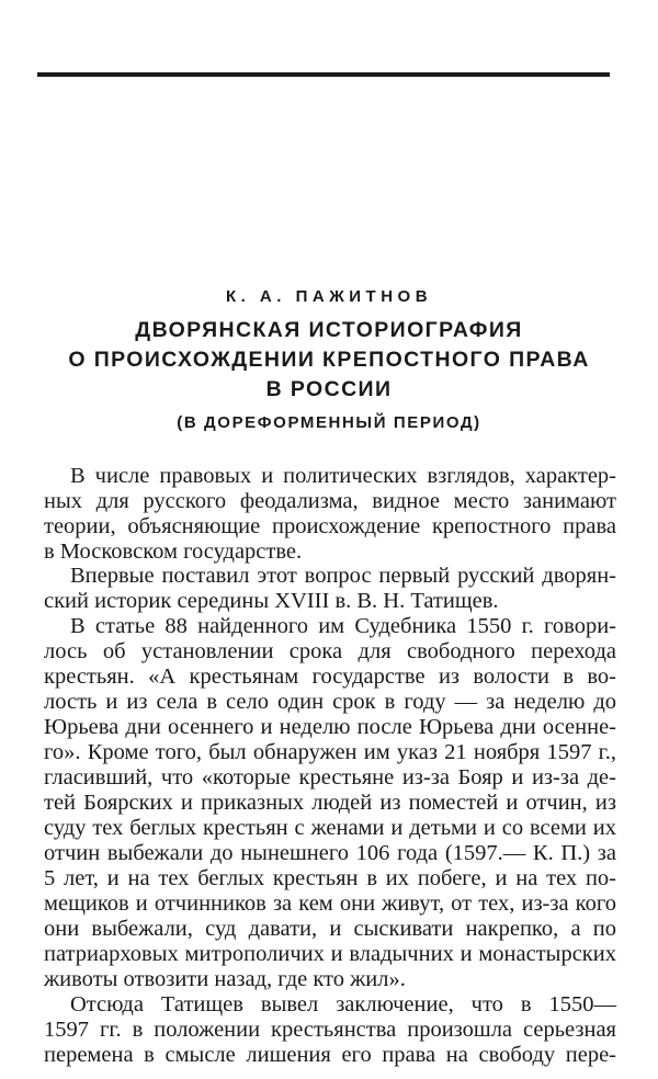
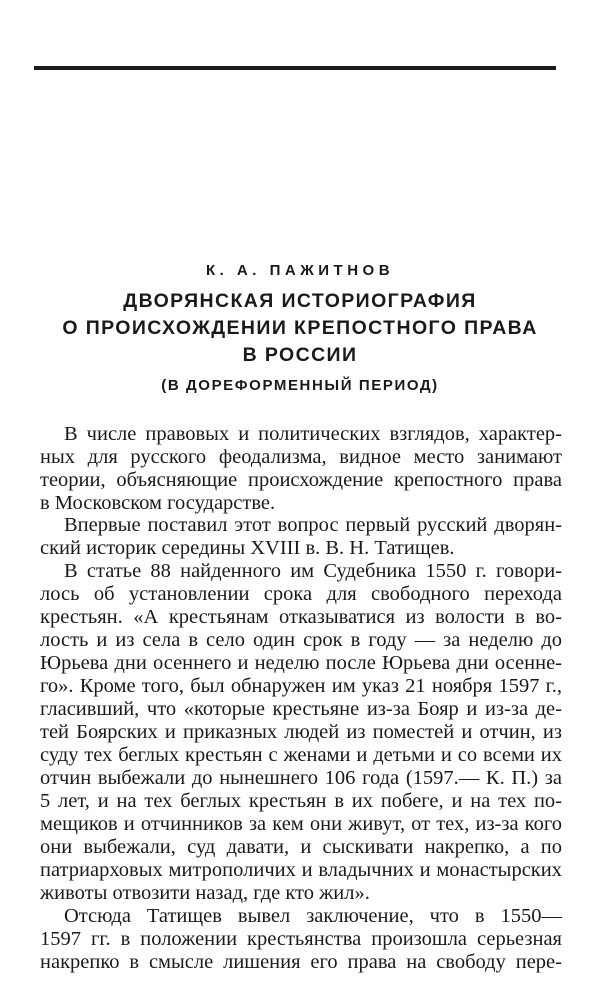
  К. А. ПАЖИТНОВ
  ДВОРЯНСКАЯ ИСТОРИОГРАФИЯ
  О ПРОИСХОЖДЕНИИ КРЕПОСТНОГО ПРАВА
  В РОССИИ
  (В ДОРЕФОРМЕННЫЙ ПЕРИОД)
  В числе правовых и политических взглядов, характер-
  ных для русского феодализма, видное место занимают
  теории, объясняющие происхождение крепостного права
  в Московском государстве.
  Впервые поставил этот вопрос первый русский дворян-
  ский историк середины XVIII в. В. Н. Татищев.
  В статье 88 найденного им Судебника 1550 г. говори-
  лось об установлении срока для свободного перехода
- крестьян. «А крестьянам государстве из волости в во-
+ крестьян. «А крестьянам отказыватися из волости в во-
  лость и из села в село один срок в году — за неделю до
  Юрьева дни осеннего и неделю после Юрьева дни осенне-
  го». Кроме того, был обнаружен им указ 21 ноября 1597 г.,
  гласивший, что «которые крестьяне из-за Бояр и из-за де-
  тей Боярских и приказных людей из поместей и отчин, из
  суду тех беглых крестьян с женами и детьми и со всеми их
  отчин выбежали до нынешнего 106 года (1597.— К. П.) за
  5 лет, и на тех беглых крестьян в их побеге, и на тех по-
  мещиков и отчинников за кем они живут, от тех, из-за кого
  они выбежали, суд давати, и сыскивати накрепко, а по
  патриарховых митрополичих и владычних и монастырских
  животы отвозити назад, где кто жил».
  Отсюда Татищев вывел заключение, что в 1550—
  1597 гг. в положении крестьянства произошла серьезная
- перемена в смысле лишения его права на свободу пере-
+ накрепко в смысле лишения его права на свободу пере-
